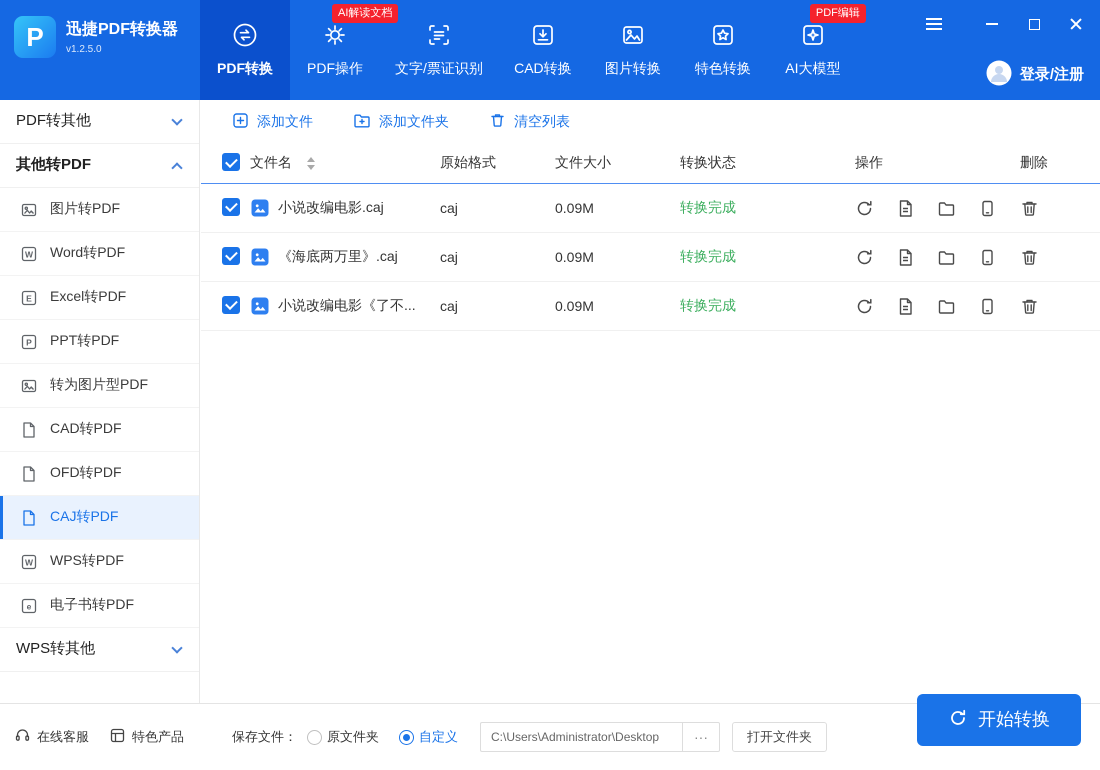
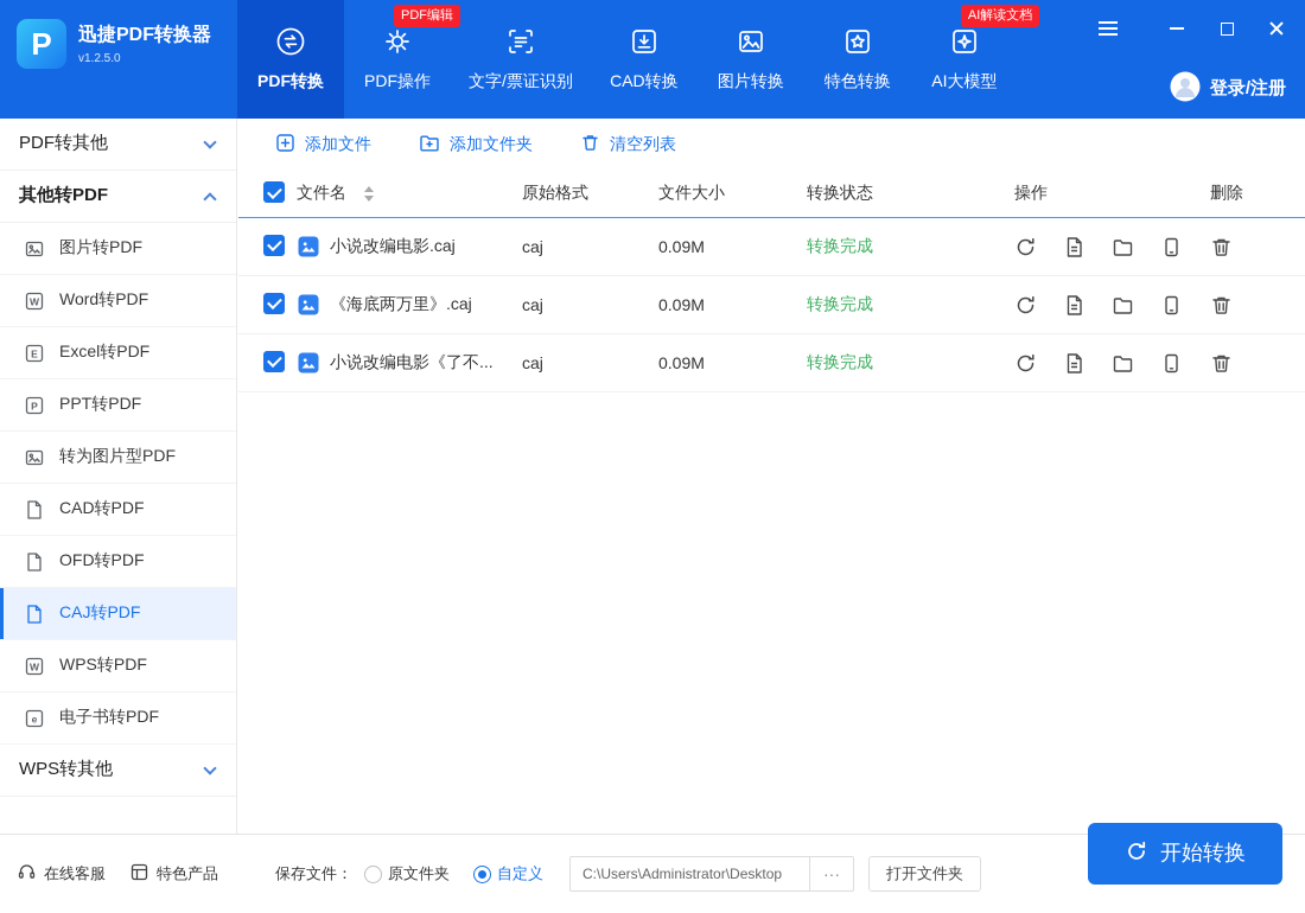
  P
  迅捷PDF转换器
  v1.2.5.0
  PDF转换
- AI解读文档
+ PDF编辑
  PDF操作
  文字/票证识别
  CAD转换
  图片转换
  特色转换
- PDF编辑
+ AI解读文档
  AI大模型
  登录/注册
  PDF转其他
  其他转PDF
  图片转PDF
  W
  Word转PDF
  E
  Excel转PDF
  P
  PPT转PDF
  转为图片型PDF
  CAD转PDF
  OFD转PDF
  CAJ转PDF
  W
  WPS转PDF
  e
  电子书转PDF
  WPS转其他
  添加文件
  添加文件夹
  清空列表
  文件名
  原始格式
  文件大小
  转换状态
  操作
  删除
  小说改编电影.caj
  caj
  0.09M
  转换完成
  《海底两万里》.caj
  caj
  0.09M
  转换完成
  小说改编电影《了不...
  caj
  0.09M
  转换完成
  在线客服
  特色产品
  保存文件：
  原文件夹
  自定义
  C:\Users\Administrator\Desktop
  ···
  打开文件夹
  开始转换
